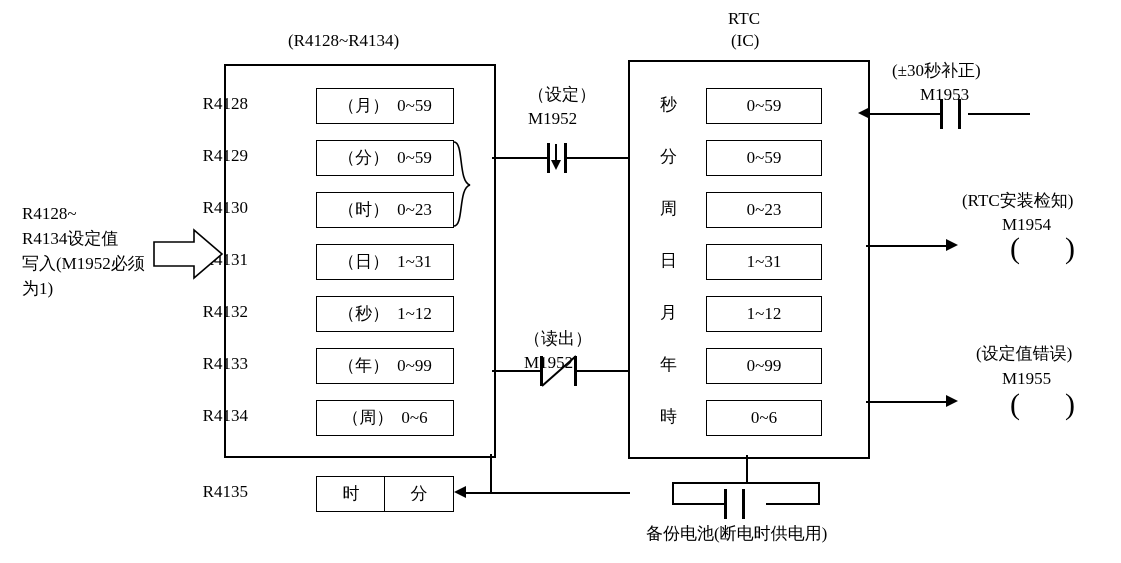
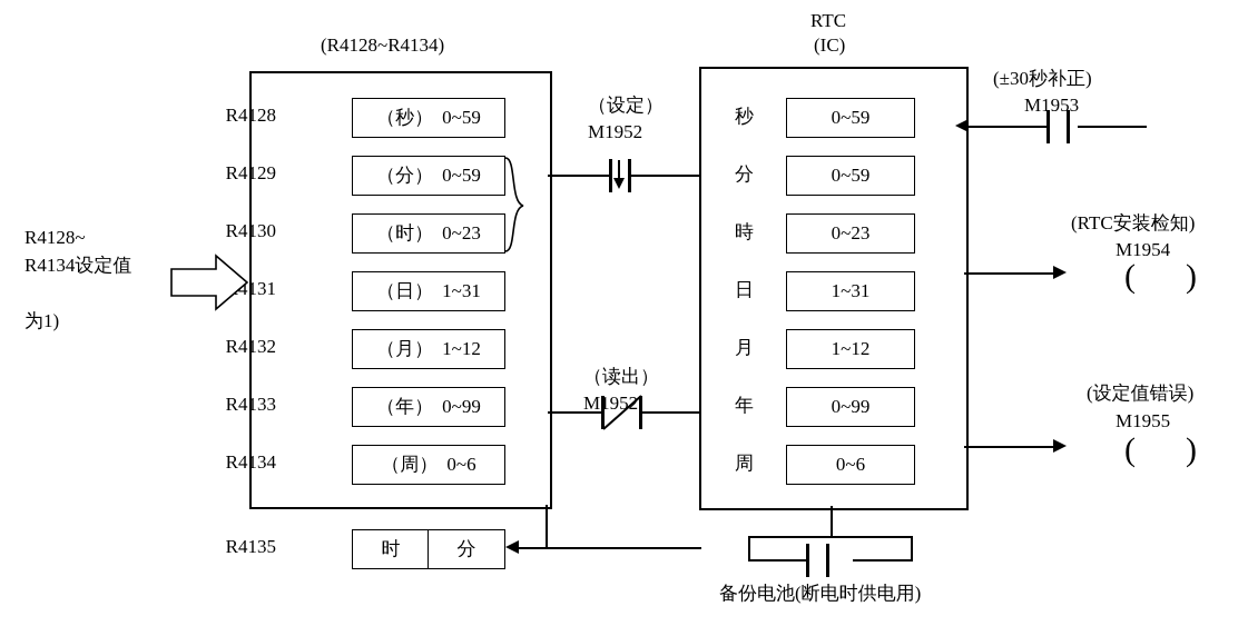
  (R4128~R4134)
  R4128
- （月）
+ （秒）
  0~59
  R4129
  （分）
  0~59
  R4130
  （时）
  0~23
  4131
  （日）
  1~31
  R4132
- （秒）
+ （月）
  1~12
  R4133
  （年）
  0~99
  R4134
  （周）
  0~6
  R4128~
  R4134设定值
- 写入(M1952必须
  为1)
  R4135
  时
  分
  RTC
  (IC)
  秒
  0~59
  分
  0~59
- 周
+ 時
  0~23
  日
  1~31
  月
  1~12
  年
  0~99
- 時
+ 周
  0~6
  （设定）
  M1952
  （读出）
  M195
  (±30秒补正)
  M1953
  (RTC安装检知)
  M1954
  ( )
  (设定值错误)
  M1955
  ( )
  备份电池(断电时供电用)
